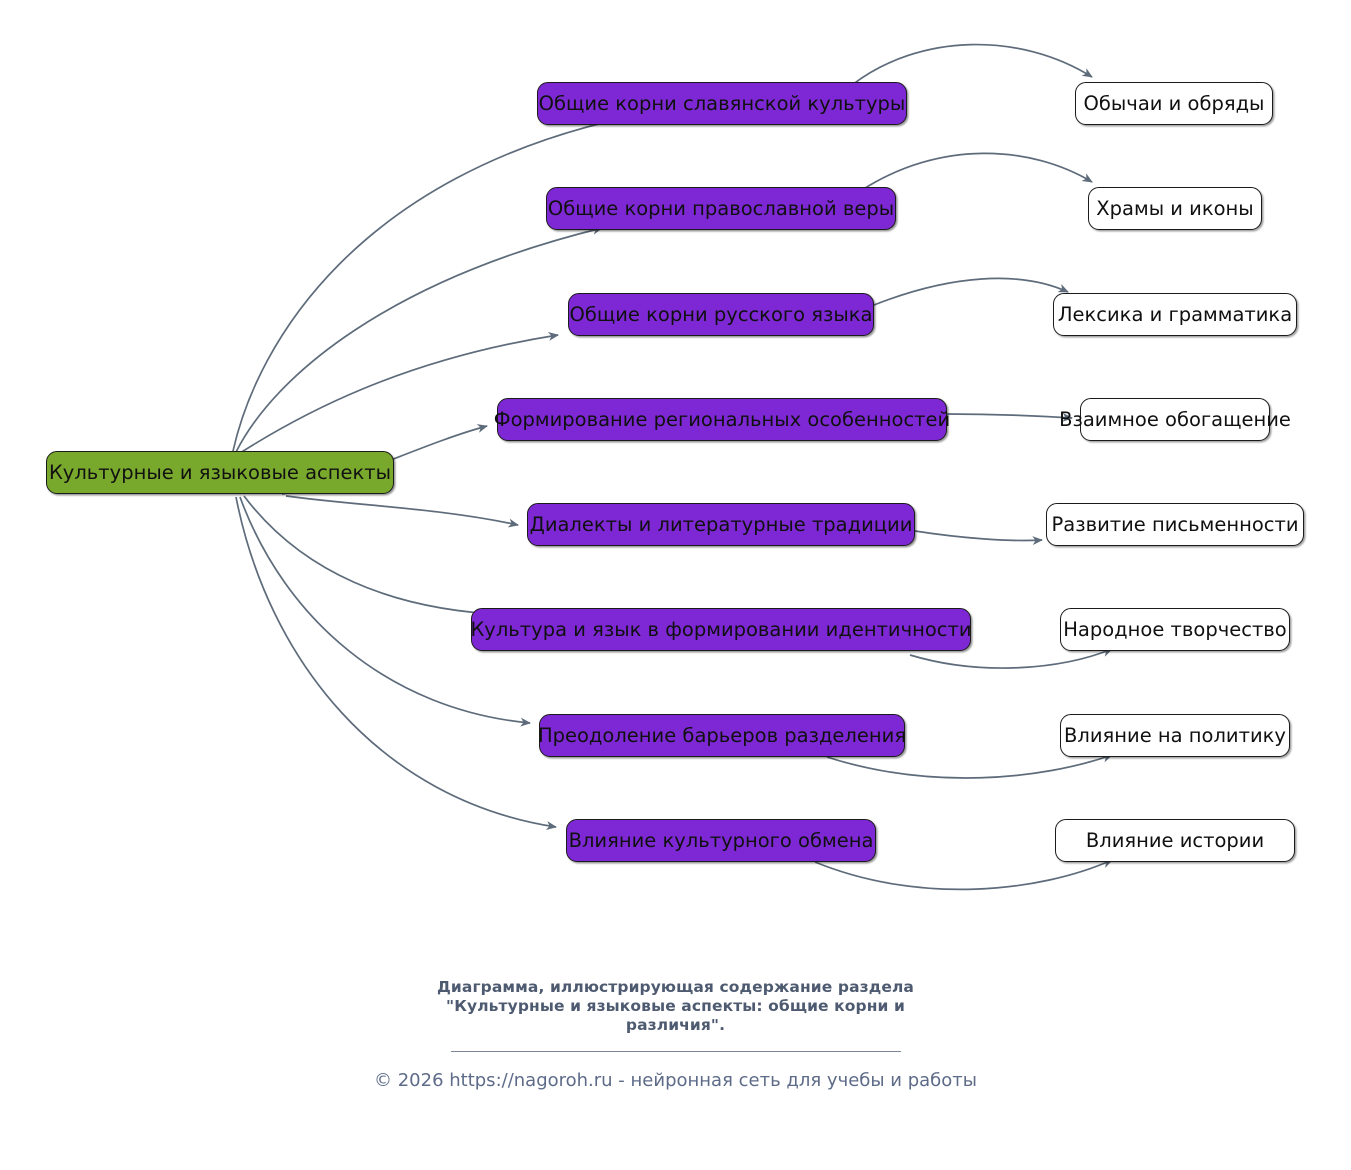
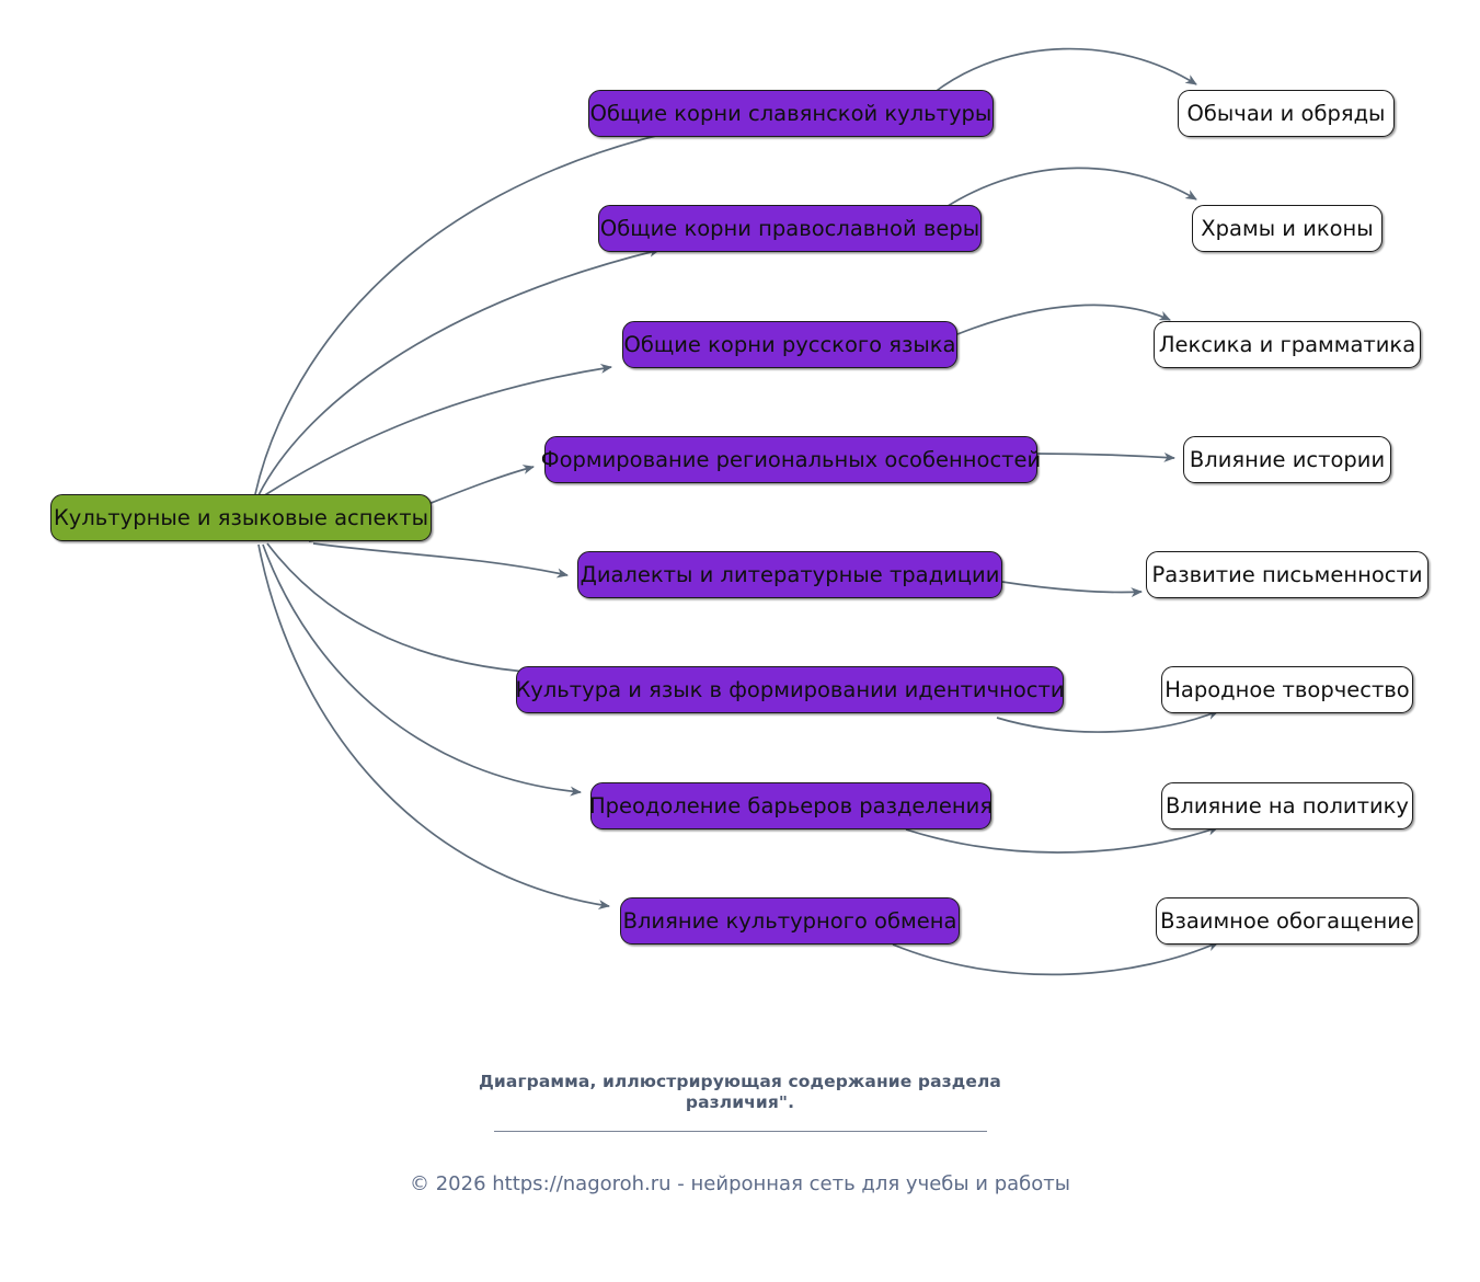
  Культурные и языковые аспекты
  Общие корни славянской культуры
  Общие корни православной веры
  Общие корни русского языка
  Формирование региональных особенностей
  Диалекты и литературные традиции
  Культура и язык в формировании идентичности
  Преодоление барьеров разделения
  Влияние культурного обмена
  Обычаи и обряды
  Храмы и иконы
  Лексика и грамматика
- Взаимное обогащение
+ Влияние истории
  Развитие письменности
  Народное творчество
  Влияние на политику
- Влияние истории
+ Взаимное обогащение
  Диаграмма, иллюстрирующая содержание раздела
- "Культурные и языковые аспекты: общие корни и
  различия".
  © 2026 https://nagoroh.ru - нейронная сеть для учебы и работы
